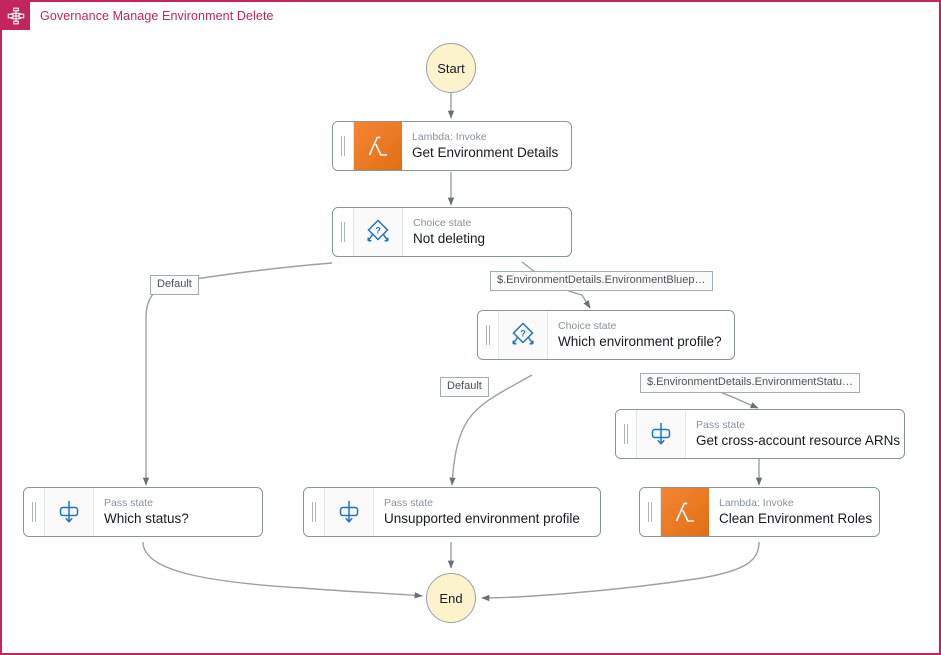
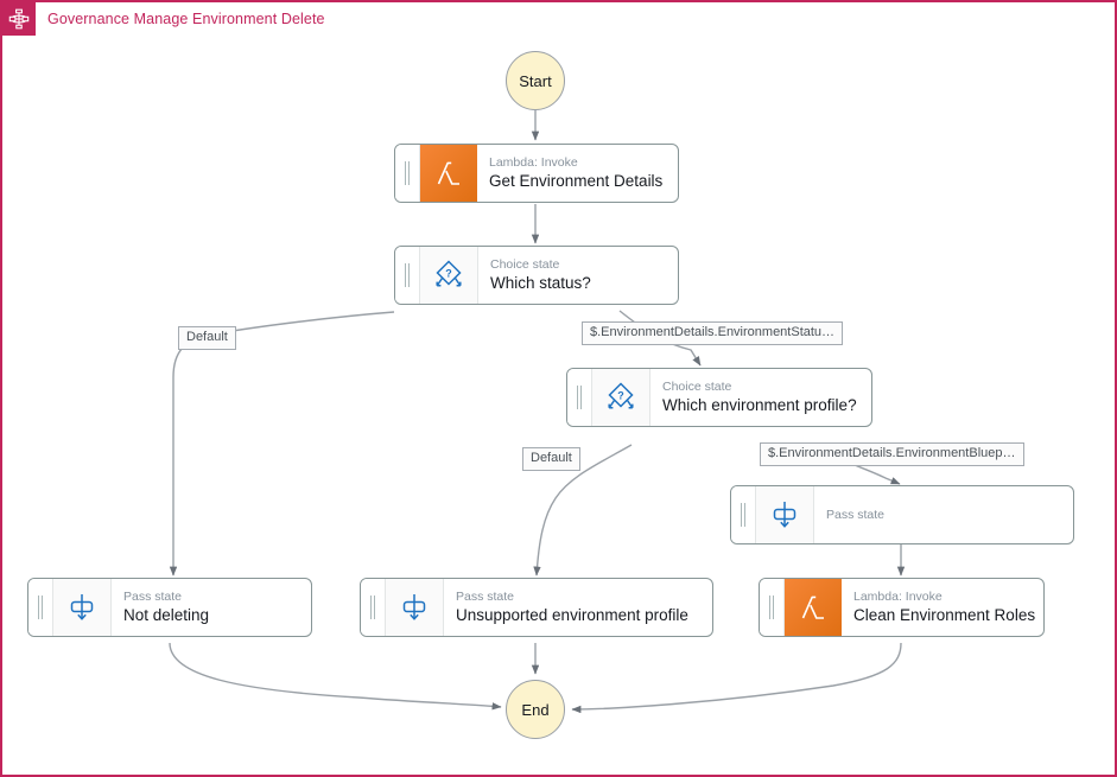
  Governance Manage Environment Delete
  Start
  Lambda: Invoke
  Get Environment Details
  ?
  Choice state
- Not deleting
+ Which status?
  Default
- $.EnvironmentDetails.EnvironmentBluep…
+ $.EnvironmentDetails.EnvironmentStatu…
  ?
  Choice state
  Which environment profile?
  Default
- $.EnvironmentDetails.EnvironmentStatu…
+ $.EnvironmentDetails.EnvironmentBluep…
  Pass state
- Get cross-account resource ARNs
  Pass state
- Which status?
+ Not deleting
  Pass state
  Unsupported environment profile
  Lambda: Invoke
  Clean Environment Roles
  End
